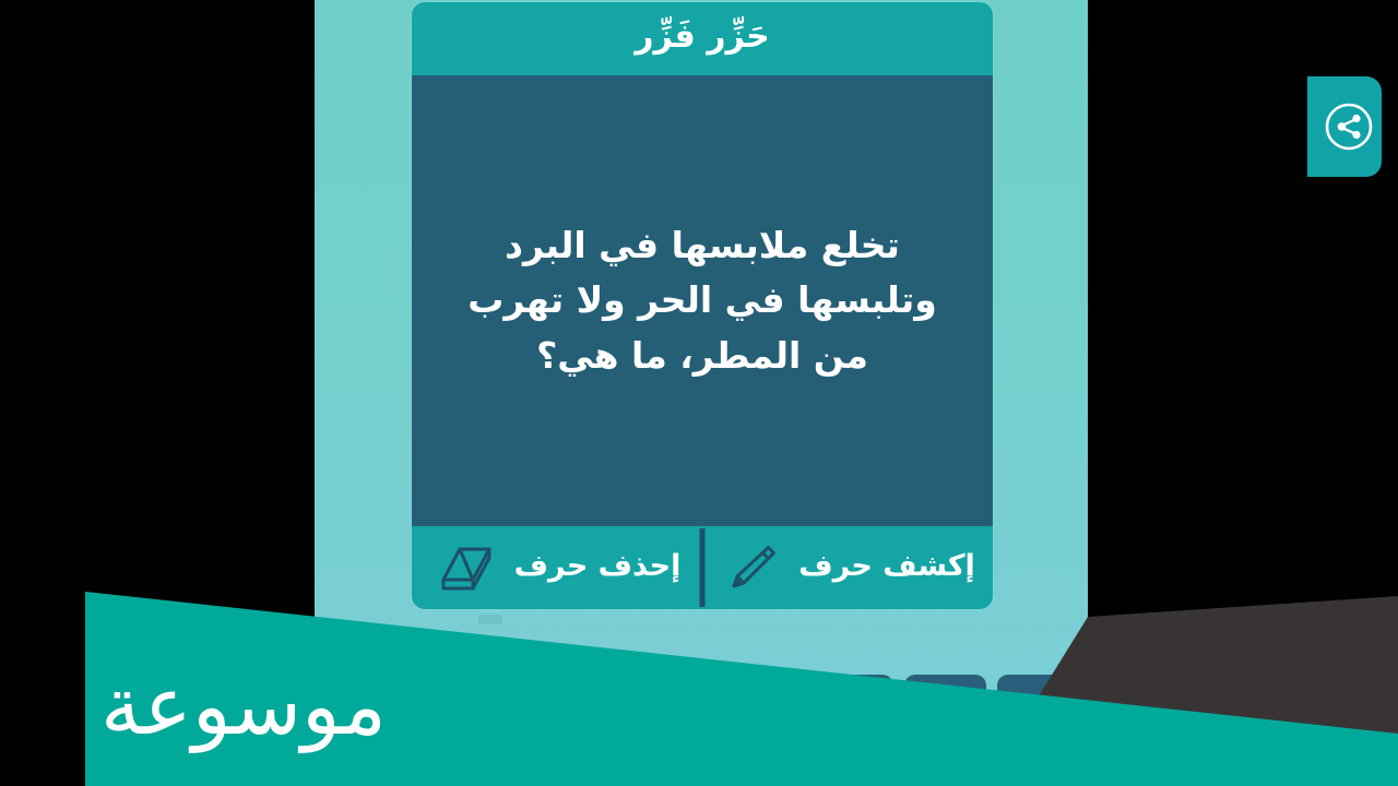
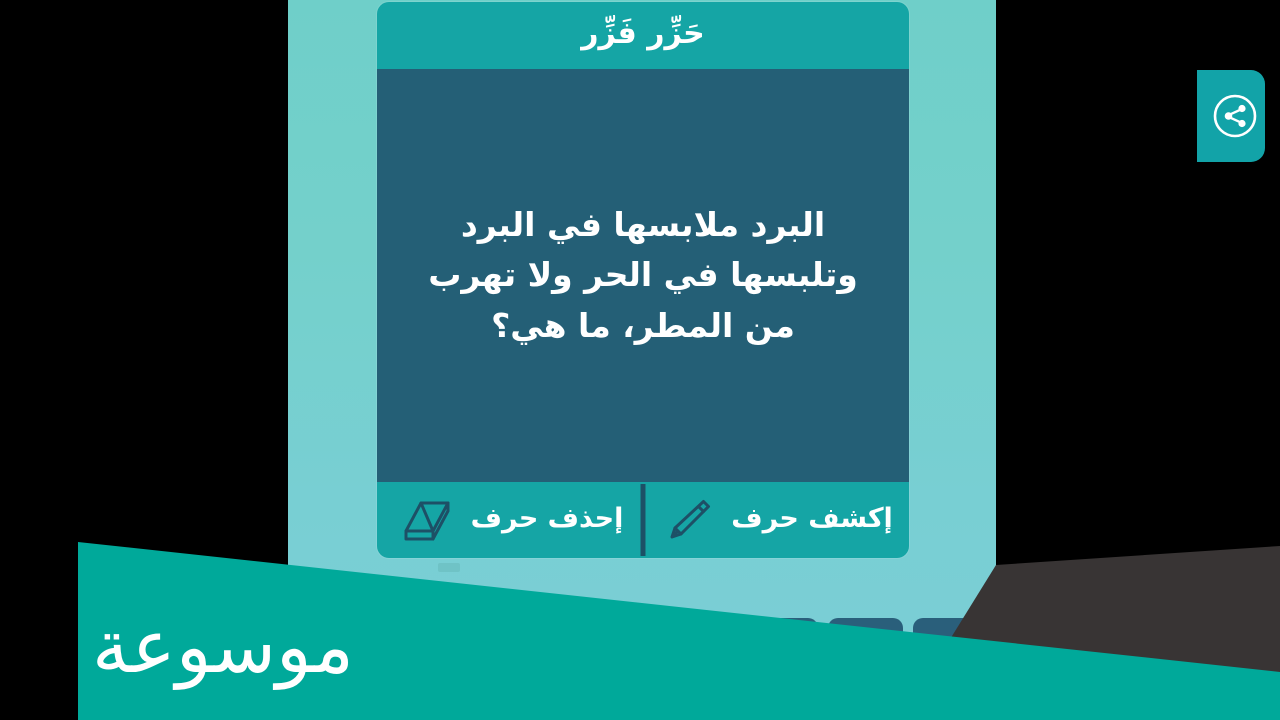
  حَزِّر فَزِّر
- تخلع ملابسها في البرد وتلبسها في الحر ولا تهرب من المطر، ما هي؟
+ البرد ملابسها في البرد وتلبسها في الحر ولا تهرب من المطر، ما هي؟
  إكشف حرف
  إحذف حرف
  موسوعة
